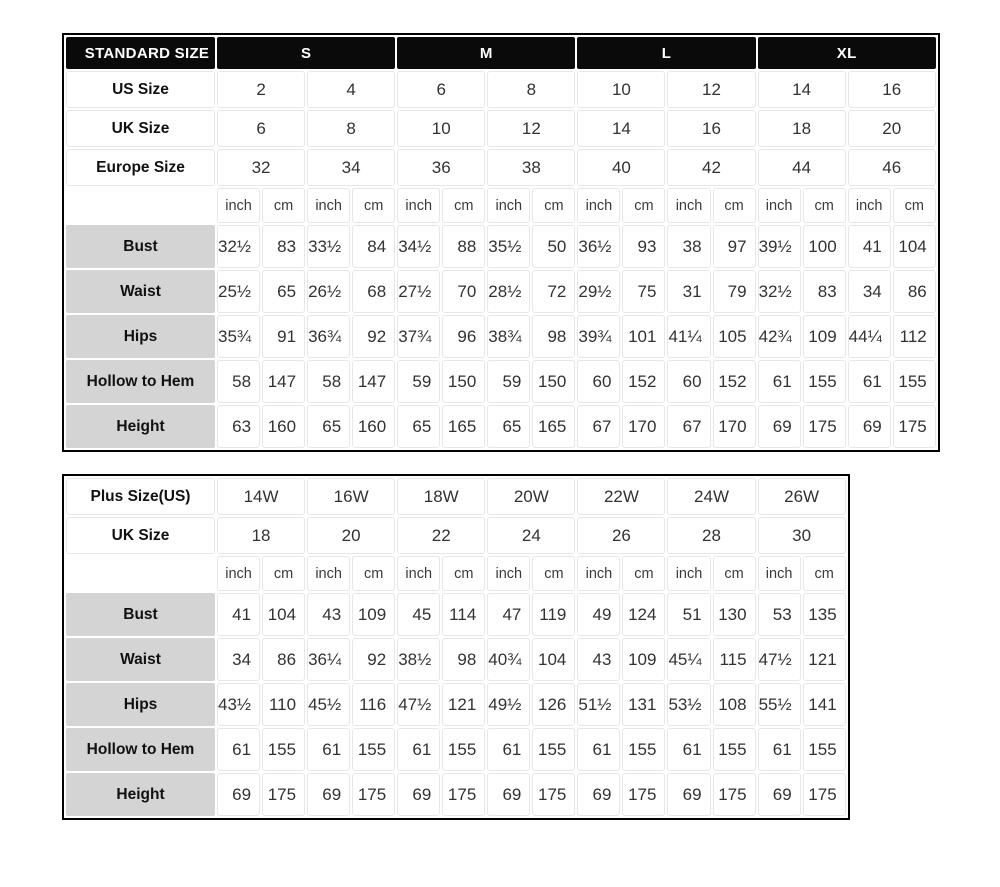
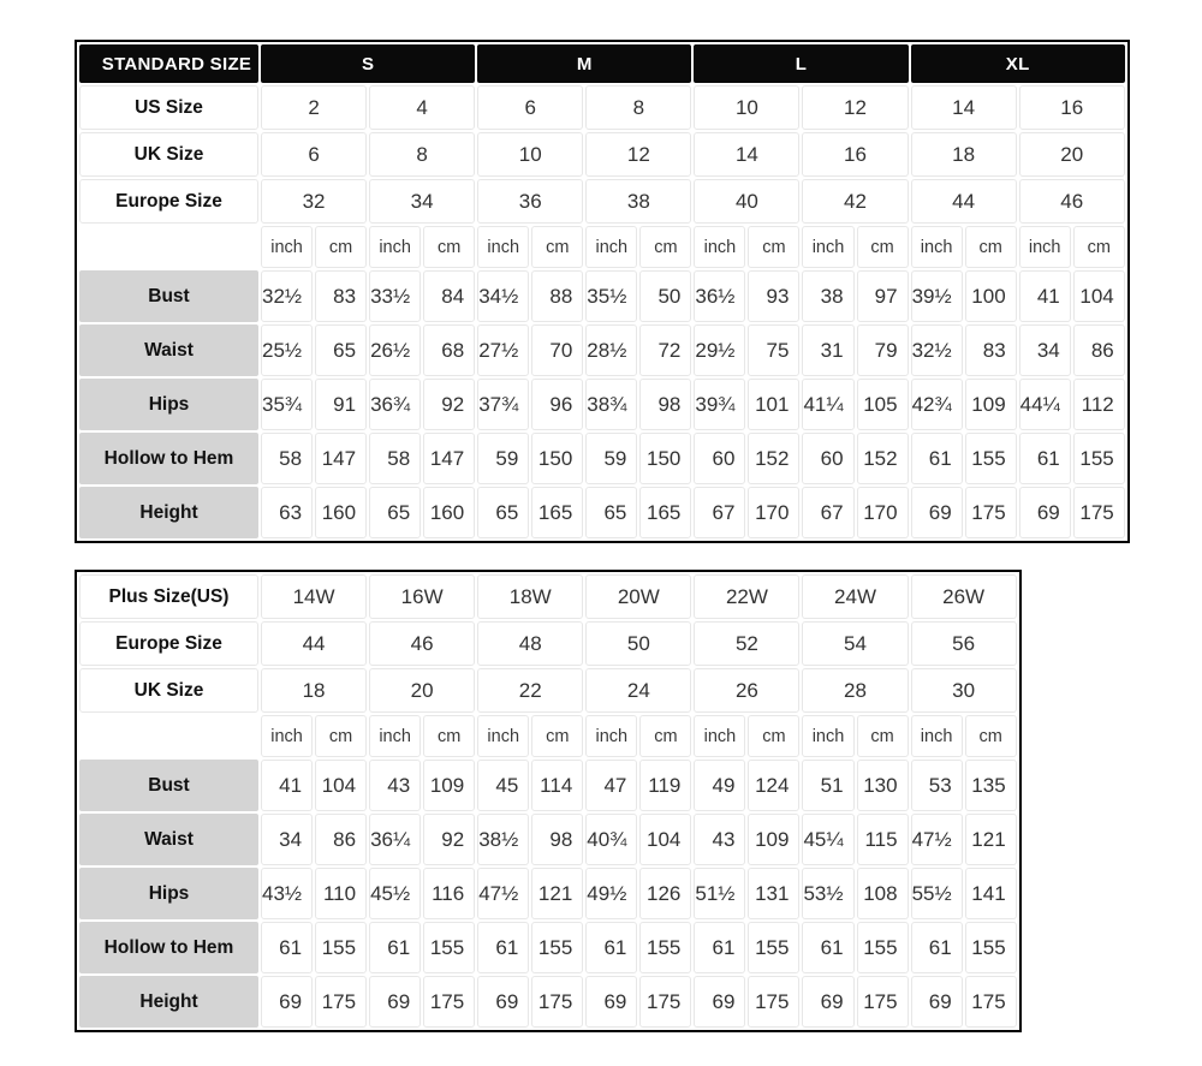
  STANDARD SIZE	S	M	L	XL
  US Size	2	4	6	8	10	12	14	16
  UK Size	6	8	10	12	14	16	18	20
  Europe Size	32	34	36	38	40	42	44	46
  	inch	cm	inch	cm	inch	cm	inch	cm	inch	cm	inch	cm	inch	cm	inch	cm
  Bust	32½	83	33½	84	34½	88	35½	50	36½	93	38	97	39½	100	41	104
  Waist	25½	65	26½	68	27½	70	28½	72	29½	75	31	79	32½	83	34	86
  Hips	35¾	91	36¾	92	37¾	96	38¾	98	39¾	101	41¼	105	42¾	109	44¼	112
  Hollow to Hem	58	147	58	147	59	150	59	150	60	152	60	152	61	155	61	155
  Height	63	160	65	160	65	165	65	165	67	170	67	170	69	175	69	175
  Plus Size(US)	14W	16W	18W	20W	22W	24W	26W
+ Europe Size	44	46	48	50	52	54	56
  UK Size	18	20	22	24	26	28	30
  	inch	cm	inch	cm	inch	cm	inch	cm	inch	cm	inch	cm	inch	cm
  Bust	41	104	43	109	45	114	47	119	49	124	51	130	53	135
  Waist	34	86	36¼	92	38½	98	40¾	104	43	109	45¼	115	47½	121
  Hips	43½	110	45½	116	47½	121	49½	126	51½	131	53½	108	55½	141
  Hollow to Hem	61	155	61	155	61	155	61	155	61	155	61	155	61	155
  Height	69	175	69	175	69	175	69	175	69	175	69	175	69	175
